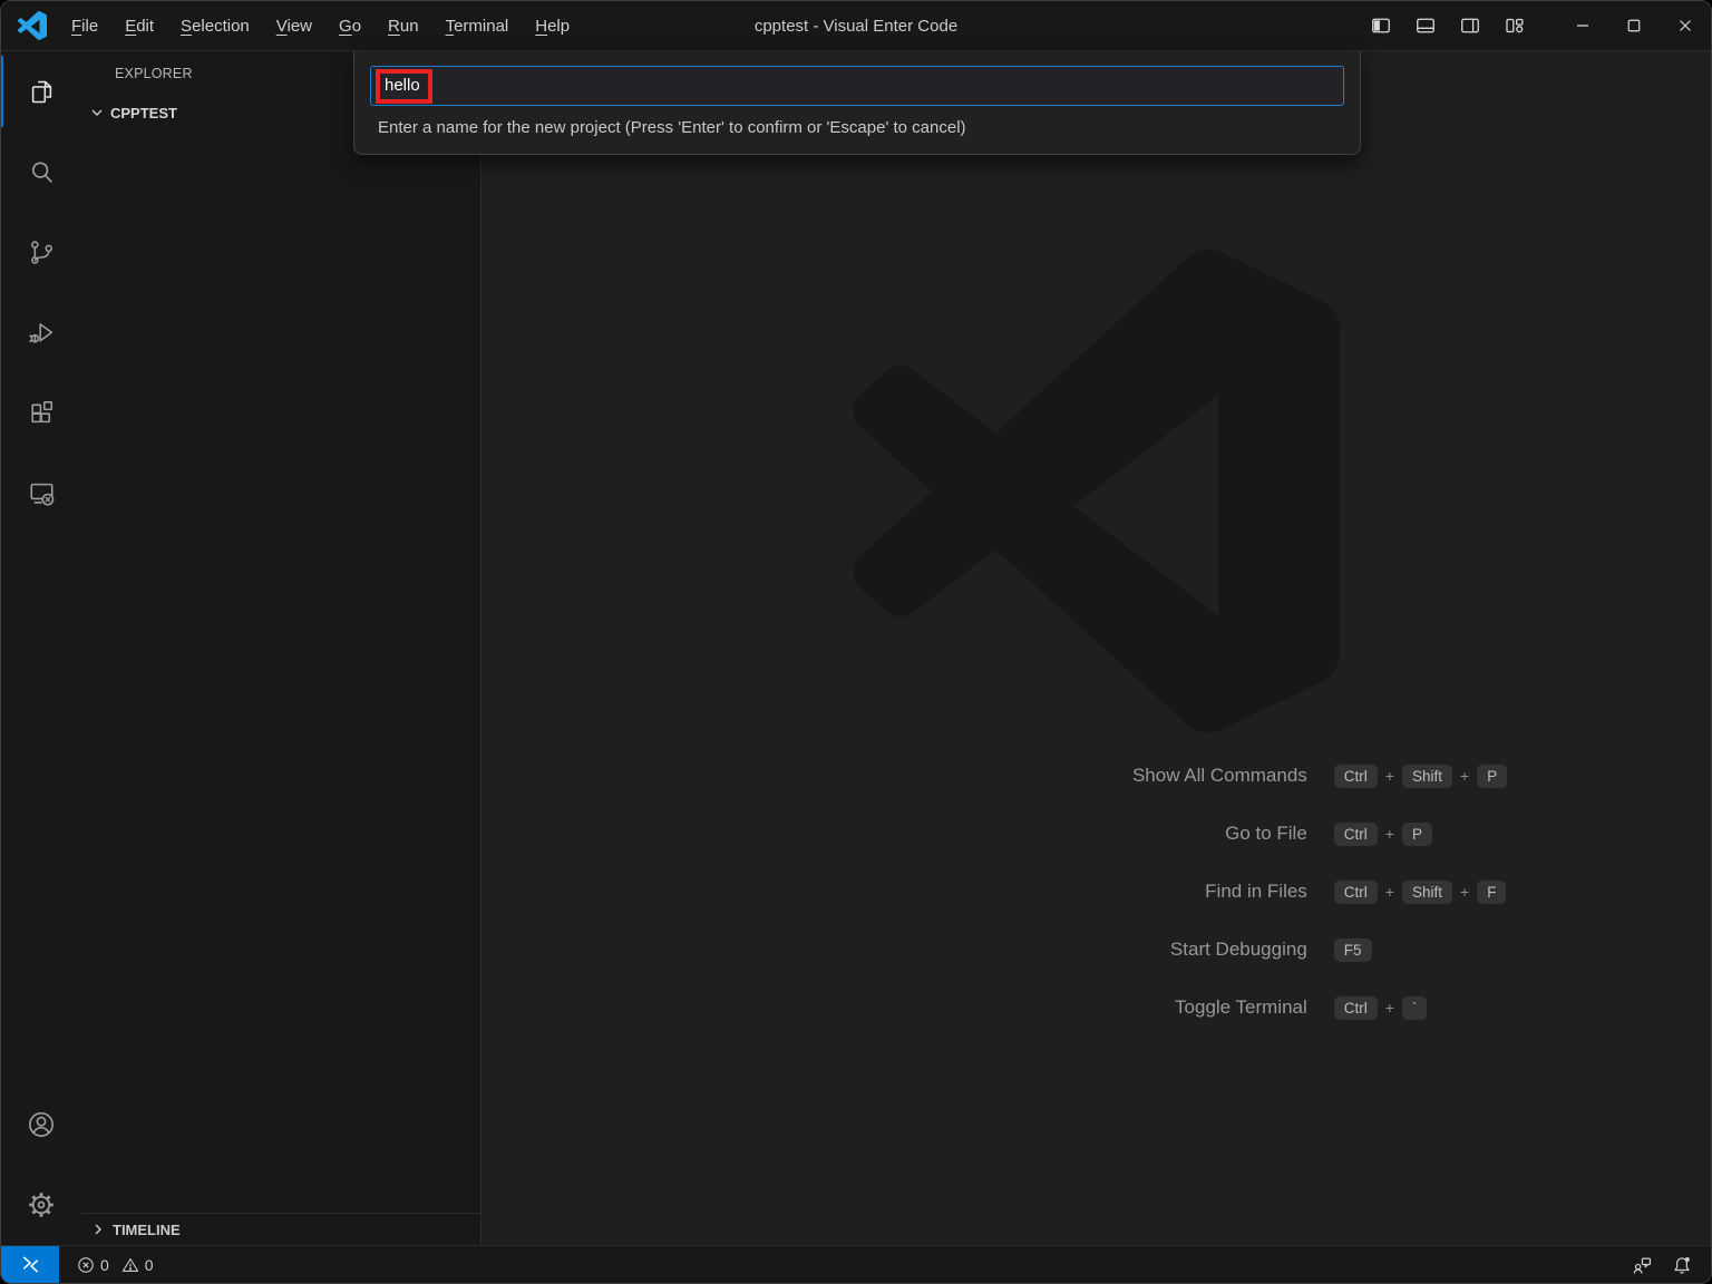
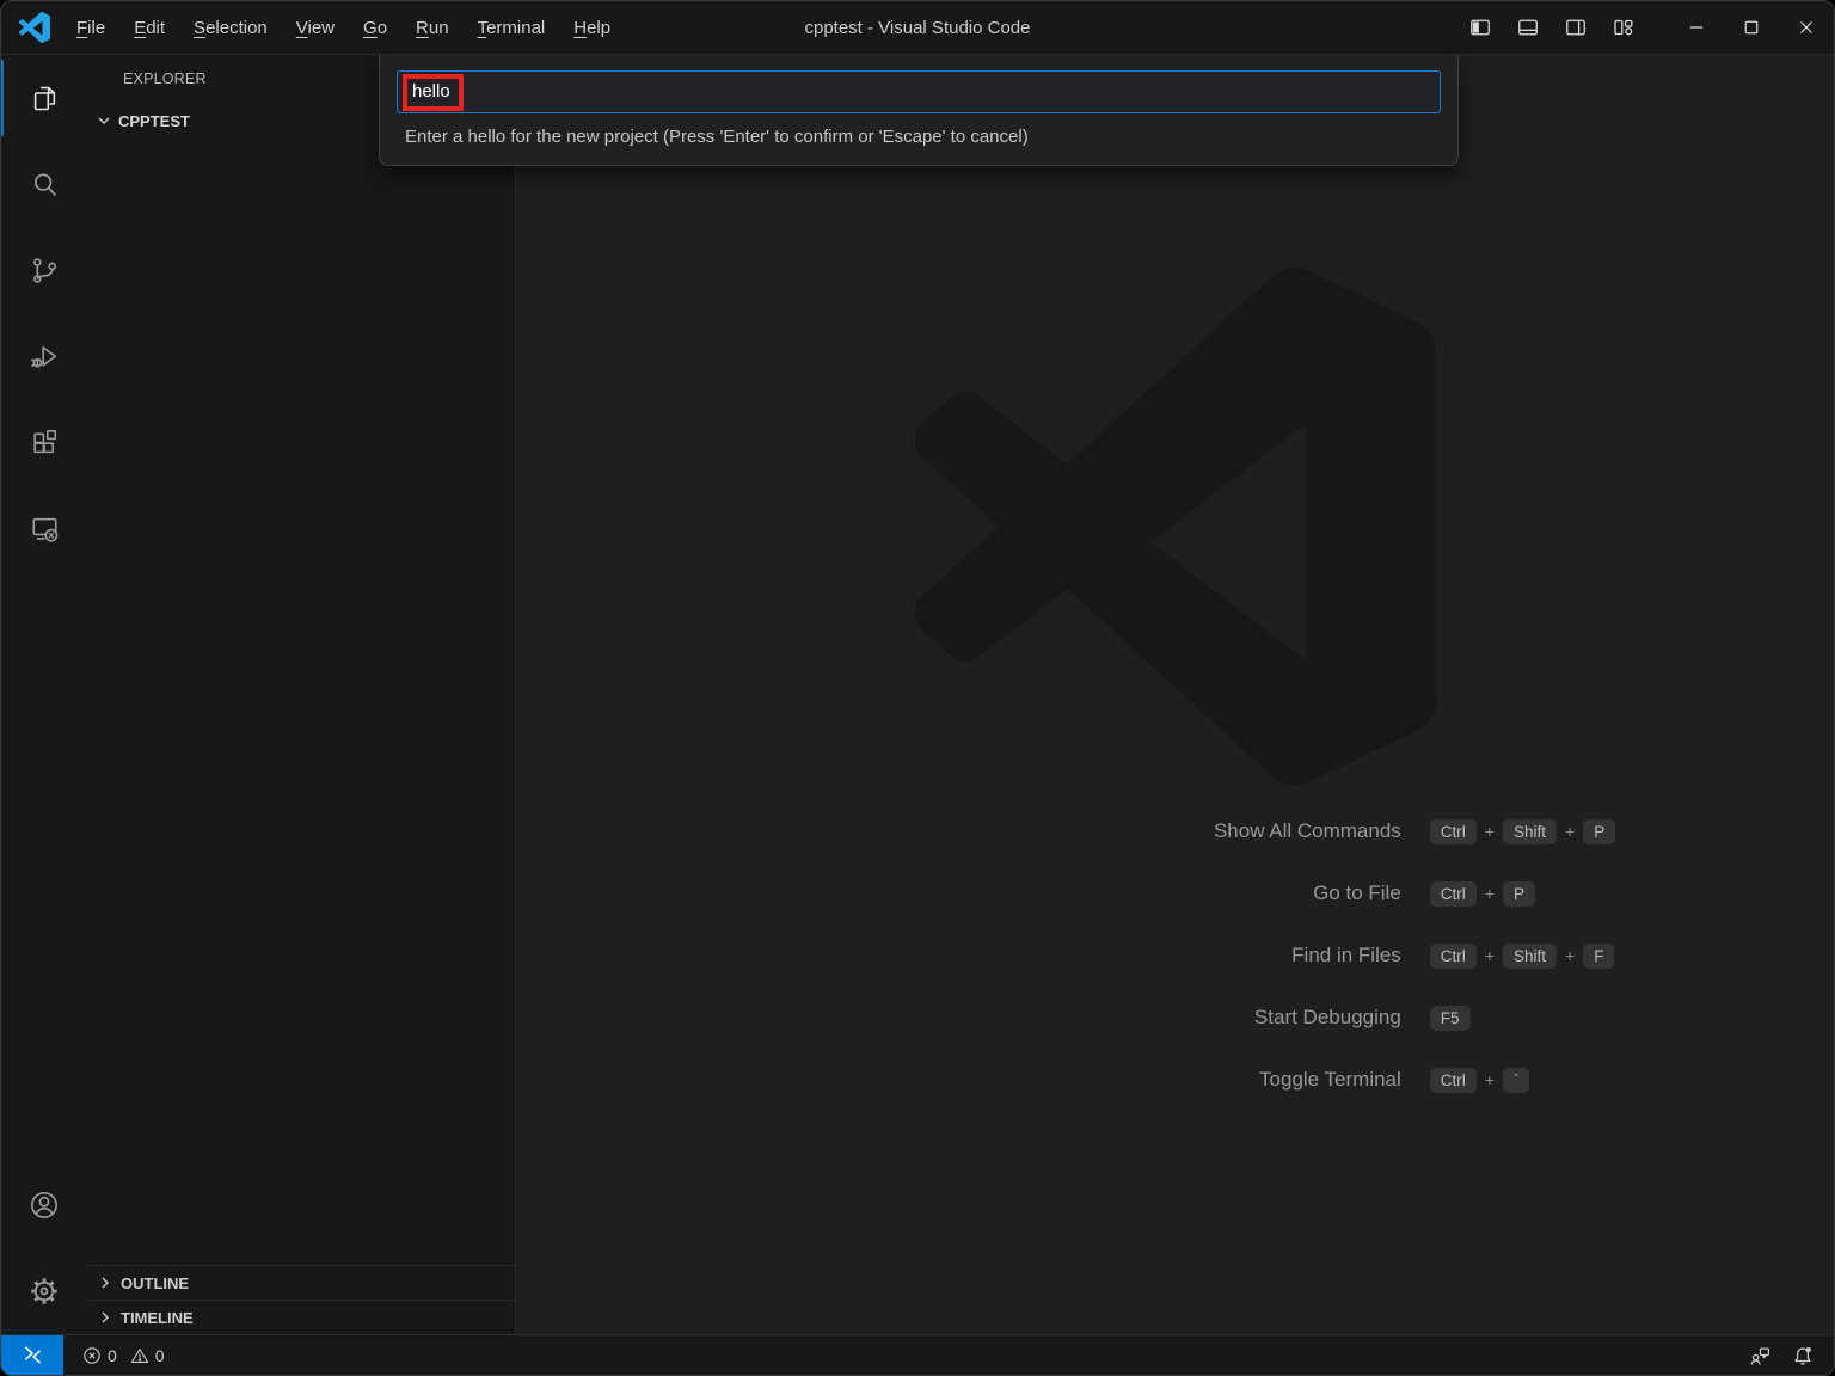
  File
  Edit
  Selection
  View
  Go
  Run
  Terminal
  Help
- cpptest - Visual Enter Code
+ cpptest - Visual Studio Code
  EXPLORER
  CPPTEST
+ OUTLINE
  TIMELINE
  Show All Commands
  Ctrl
  +
  Shift
  +
  P
  Go to File
  Ctrl
  +
  P
  Find in Files
  Ctrl
  +
  Shift
  +
  F
  Start Debugging
  F5
  Toggle Terminal
  Ctrl
  +
  `
  0
  0
  hello
- Enter a name for the new project (Press 'Enter' to confirm or 'Escape' to cancel)
+ Enter a hello for the new project (Press 'Enter' to confirm or 'Escape' to cancel)
